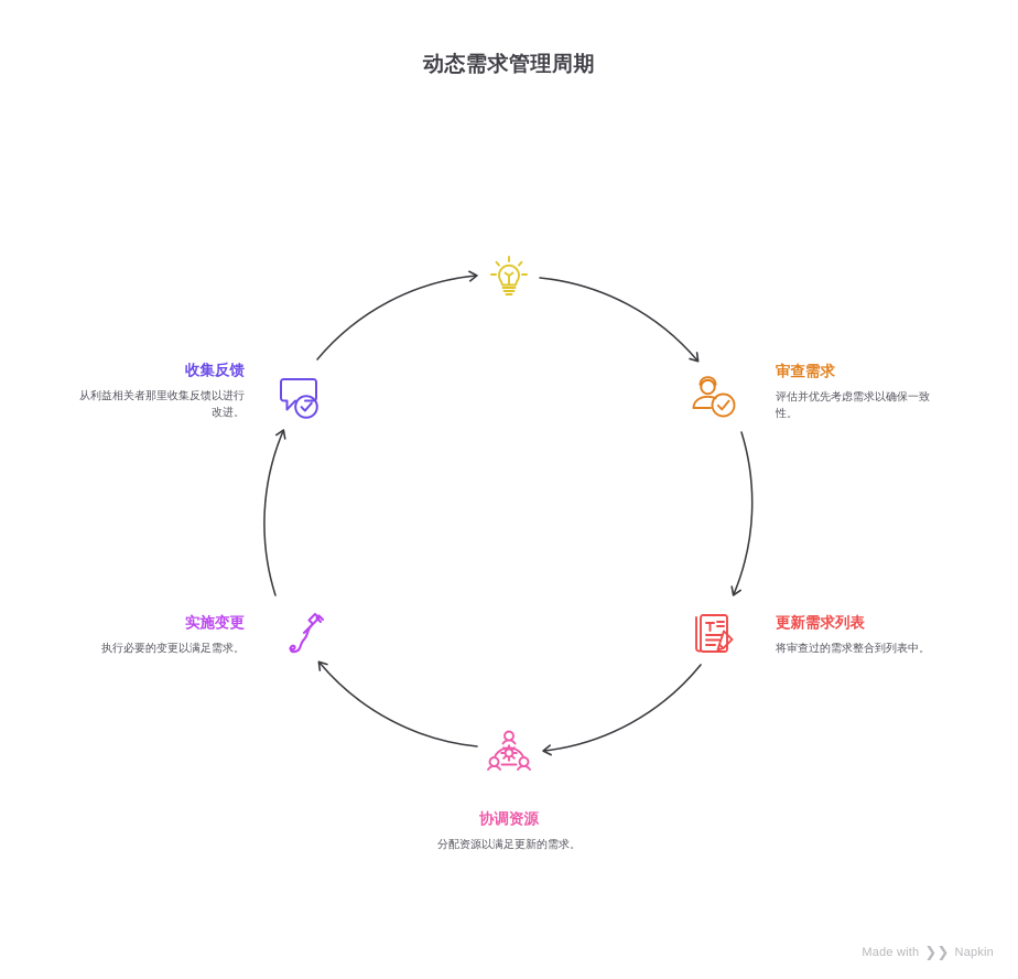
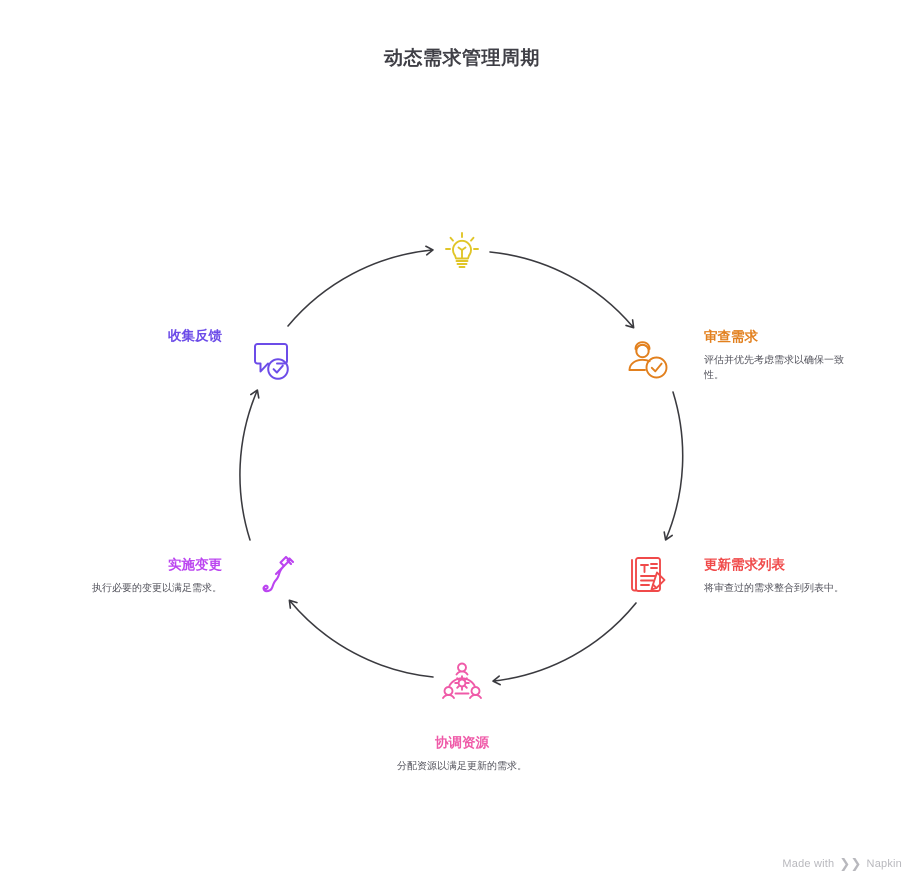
  动态需求管理周期
  审查需求
  评估并优先考虑需求以确保一致性。
  更新需求列表
  将审查过的需求整合到列表中。
  协调资源
  分配资源以满足更新的需求。
  实施变更
  执行必要的变更以满足需求。
  收集反馈
- 从利益相关者那里收集反馈以进行改进。
  Made with
  ❯❯
  Napkin
